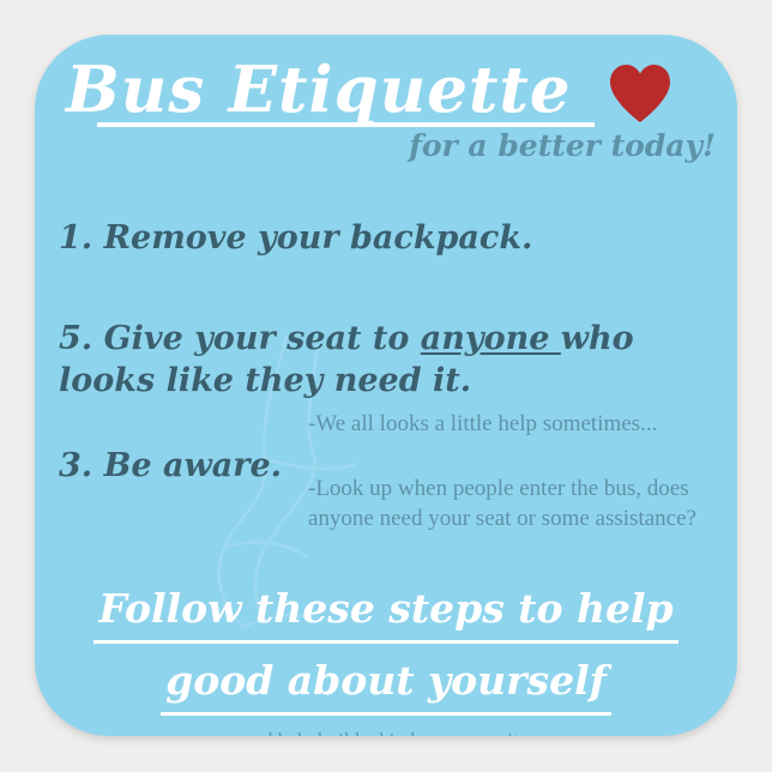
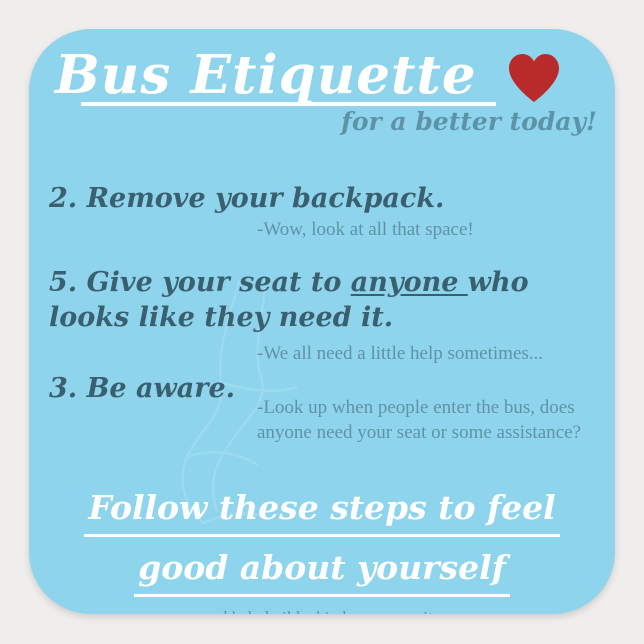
  Bus Etiquette
  for a better today!
- 1. Remove your backpack.
+ 2. Remove your backpack.
+ -Wow, look at all that space!
  5. Give your seat to anyone who looks like they need it.
- -We all looks a little help sometimes...
+ -We all need a little help sometimes...
  3. Be aware.
  -Look up when people enter the bus, does anyone need your seat or some assistance?
- Follow these steps to help
+ Follow these steps to feel
  good about yourself
